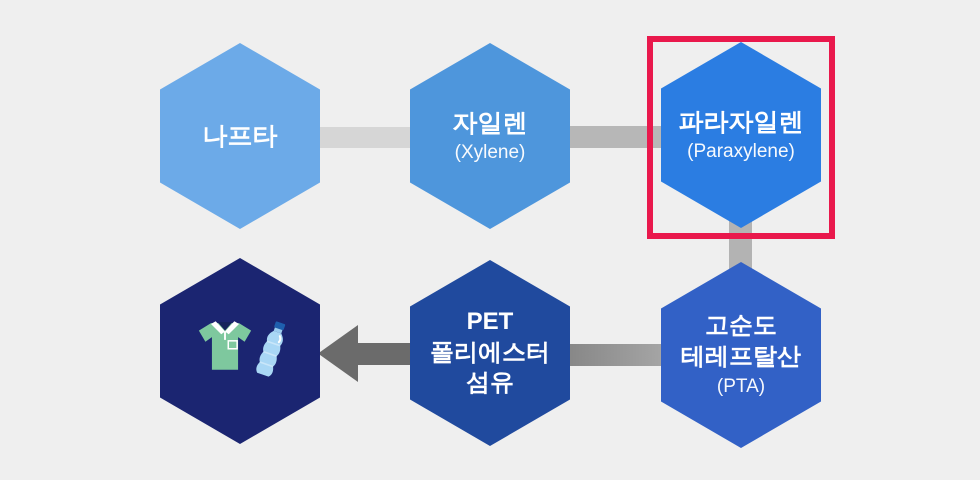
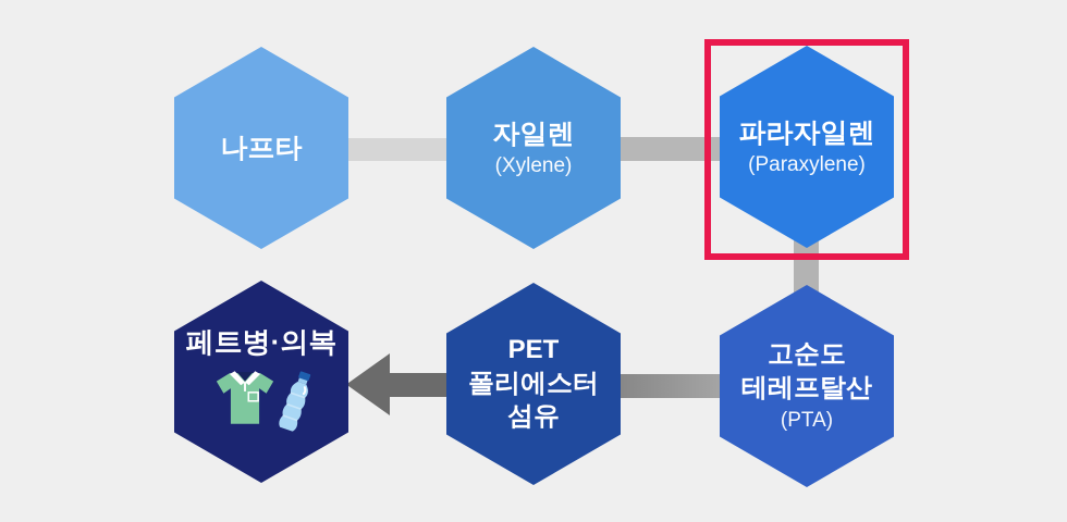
  나프타
  자일렌
  (Xylene)
  파라자일렌
  (Paraxylene)
  고순도
  테레프탈산
  (PTA)
  PET
  폴리에스터
  섬유
+ 페트병·의복
